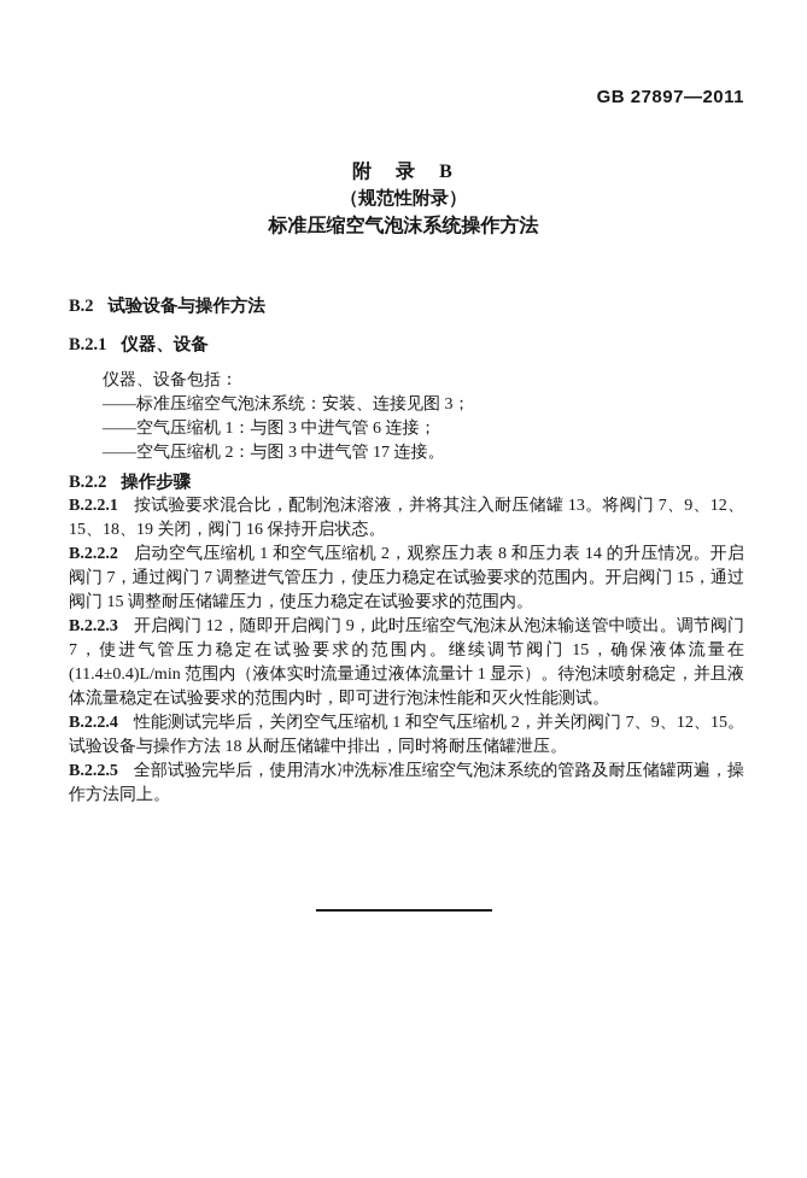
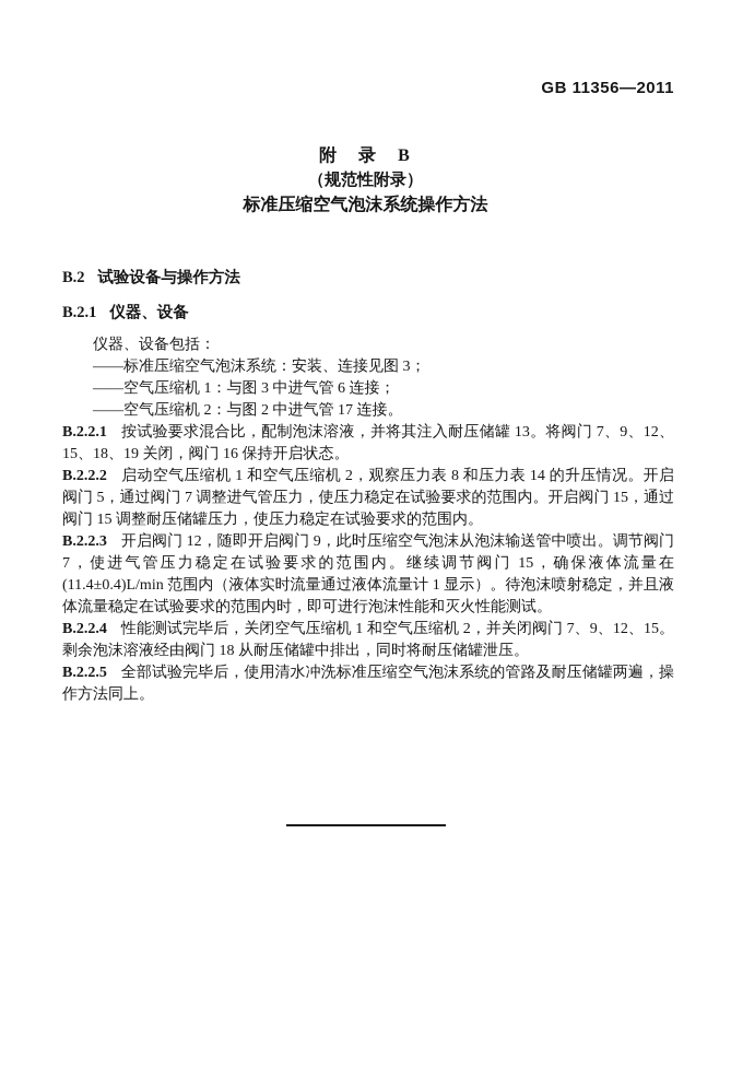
- GB 27897—2011
+ GB 11356—2011
  附 录 B
  （规范性附录）
  标准压缩空气泡沫系统操作方法
  B.2 试验设备与操作方法
  B.2.1 仪器、设备
  仪器、设备包括：
  ——标准压缩空气泡沫系统：安装、连接见图 3；
  ——空气压缩机 1：与图 3 中进气管 6 连接；
- ——空气压缩机 2：与图 3 中进气管 17 连接。
+ ——空气压缩机 2：与图 2 中进气管 17 连接。
- B.2.2 操作步骤
  B.2.2.1 按试验要求混合比，配制泡沫溶液，并将其注入耐压储罐 13。将阀门 7、9、12、15、18、19 关闭，阀门 16 保持开启状态。
- B.2.2.2 启动空气压缩机 1 和空气压缩机 2，观察压力表 8 和压力表 14 的升压情况。开启阀门 7，通过阀门 7 调整进气管压力，使压力稳定在试验要求的范围内。开启阀门 15，通过阀门 15 调整耐压储罐压力，使压力稳定在试验要求的范围内。
+ B.2.2.2 启动空气压缩机 1 和空气压缩机 2，观察压力表 8 和压力表 14 的升压情况。开启阀门 5，通过阀门 7 调整进气管压力，使压力稳定在试验要求的范围内。开启阀门 15，通过阀门 15 调整耐压储罐压力，使压力稳定在试验要求的范围内。
  B.2.2.3 开启阀门 12，随即开启阀门 9，此时压缩空气泡沫从泡沫输送管中喷出。调节阀门 7，使进气管压力稳定在试验要求的范围内。继续调节阀门 15，确保液体流量在(11.4±0.4)L/min 范围内（液体实时流量通过液体流量计 1 显示）。待泡沫喷射稳定，并且液体流量稳定在试验要求的范围内时，即可进行泡沫性能和灭火性能测试。
- B.2.2.4 性能测试完毕后，关闭空气压缩机 1 和空气压缩机 2，并关闭阀门 7、9、12、15。试验设备与操作方法 18 从耐压储罐中排出，同时将耐压储罐泄压。
+ B.2.2.4 性能测试完毕后，关闭空气压缩机 1 和空气压缩机 2，并关闭阀门 7、9、12、15。剩余泡沫溶液经由阀门 18 从耐压储罐中排出，同时将耐压储罐泄压。
  B.2.2.5 全部试验完毕后，使用清水冲洗标准压缩空气泡沫系统的管路及耐压储罐两遍，操作方法同上。
